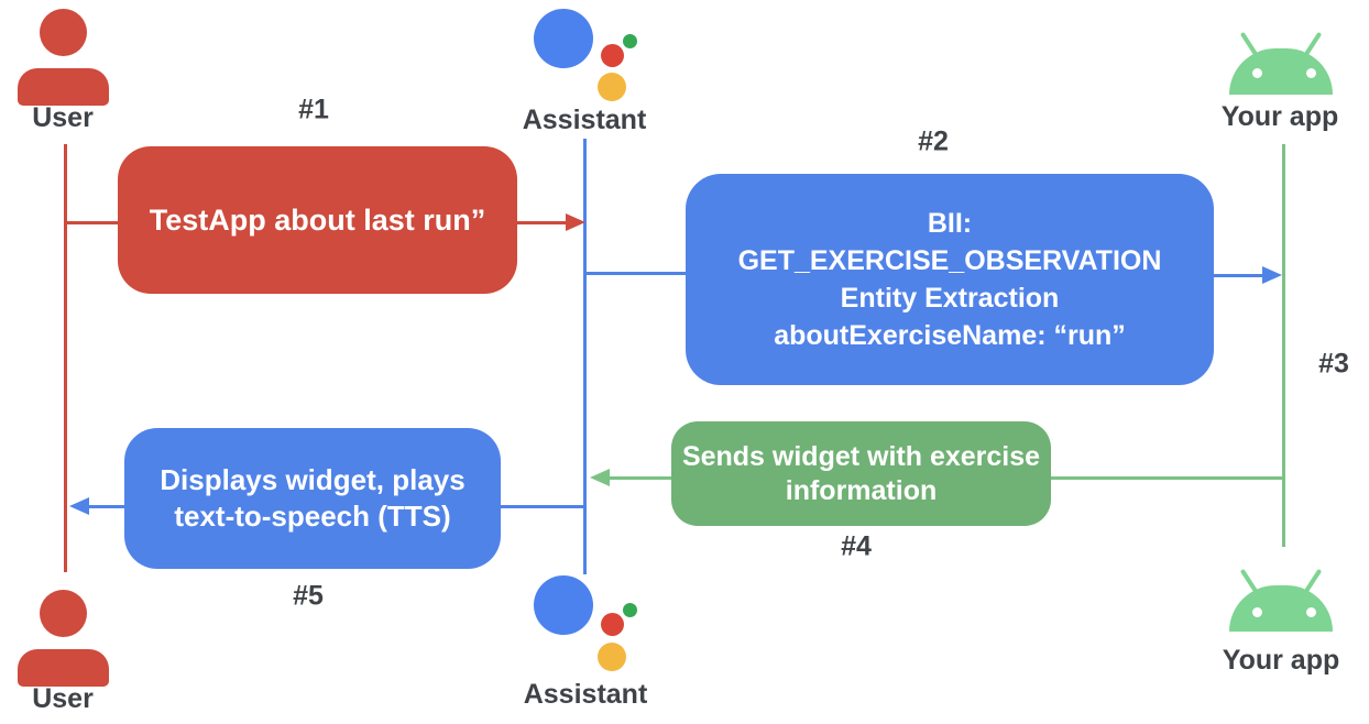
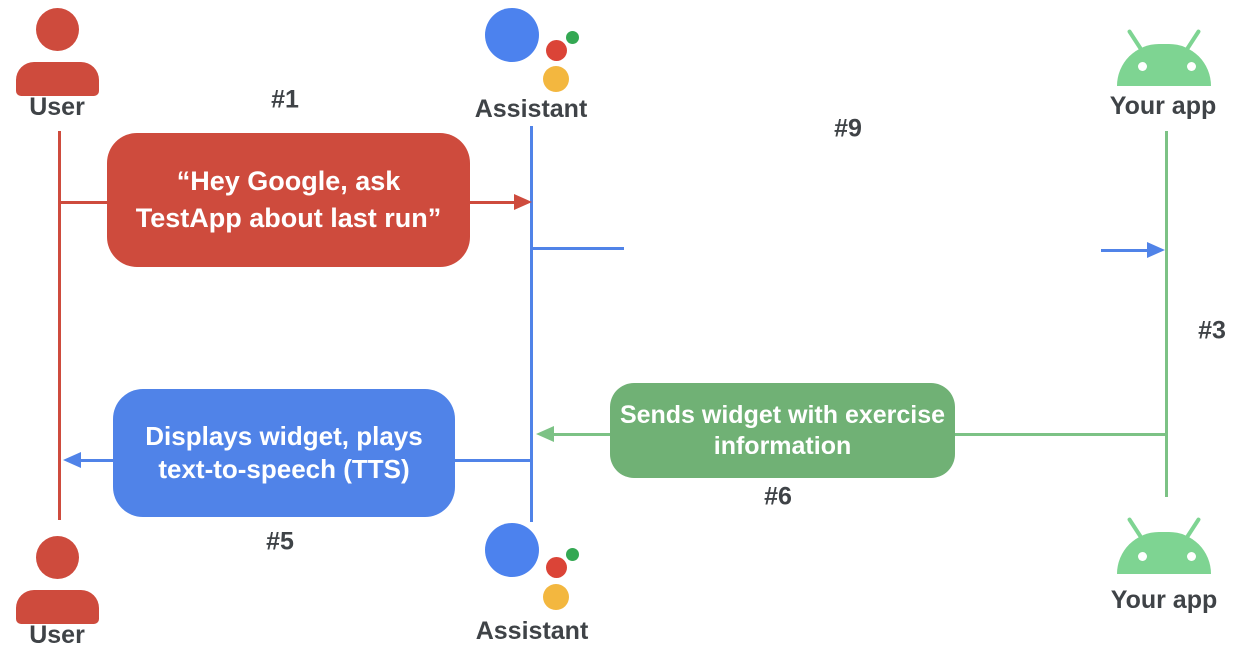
+ “Hey Google, ask
  TestApp about last run”
- BII:
- GET_EXERCISE_OBSERVATION
- Entity Extraction
- aboutExerciseName: “run”
  Sends widget with exercise
  information
  Displays widget, plays
  text-to-speech (TTS)
  #1
- #2
+ #9
  #3
- #4
+ #6
  #5
  User
  Assistant
  Your app
  User
  Assistant
  Your app
